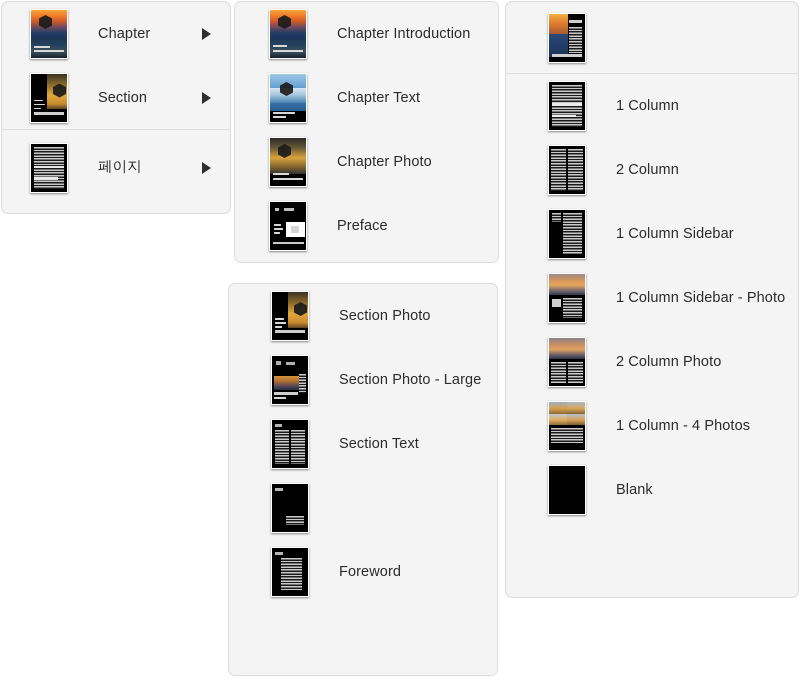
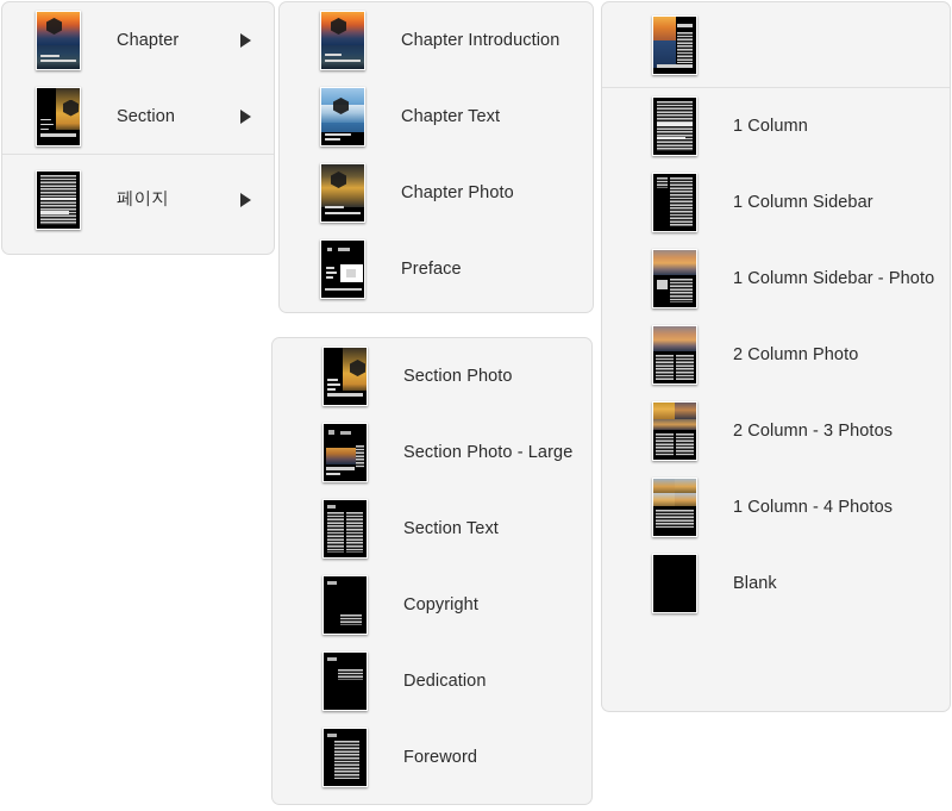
  Chapter
  Section
  페이지
  Chapter Introduction
  Chapter Text
  Chapter Photo
  Preface
  Section Photo
  Section Photo - Large
  Section Text
+ Copyright
+ Dedication
  Foreword
  1 Column
- 2 Column
  1 Column Sidebar
  1 Column Sidebar - Photo
  2 Column Photo
+ 2 Column - 3 Photos
  1 Column - 4 Photos
  Blank
